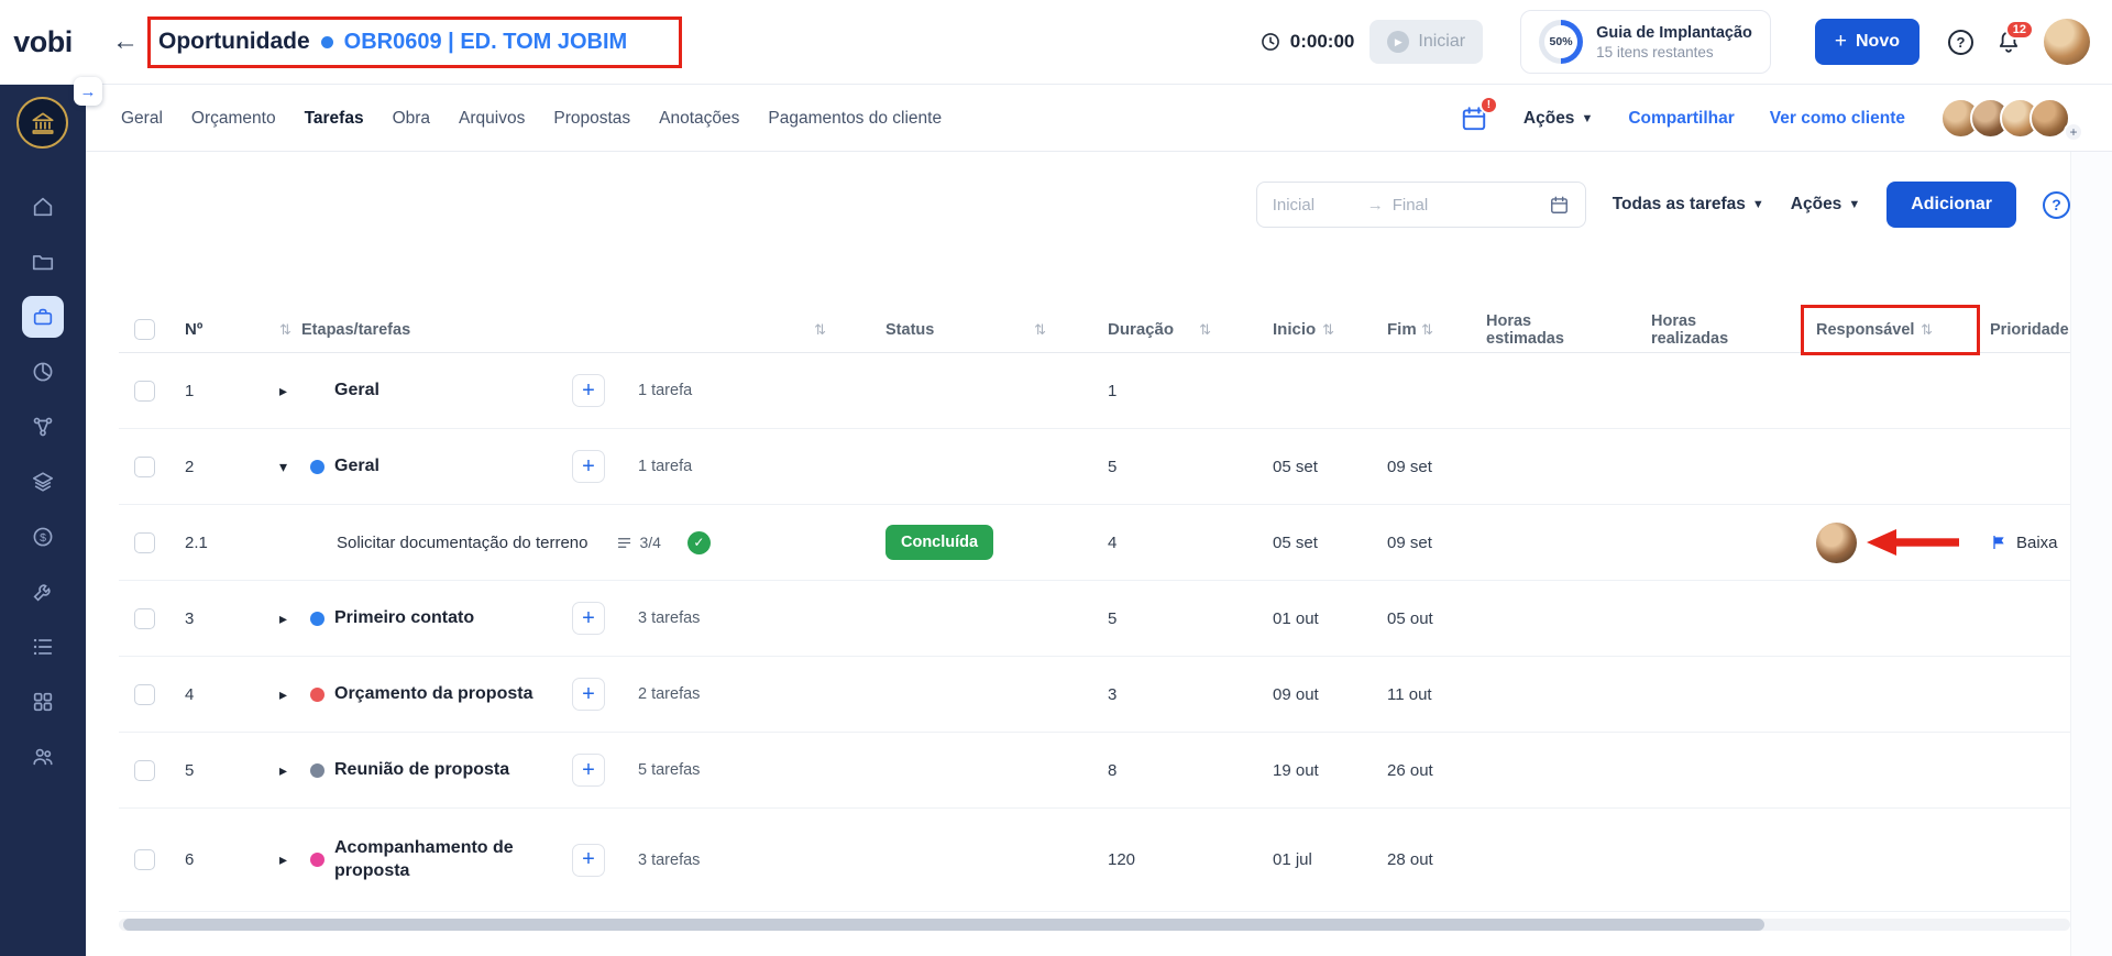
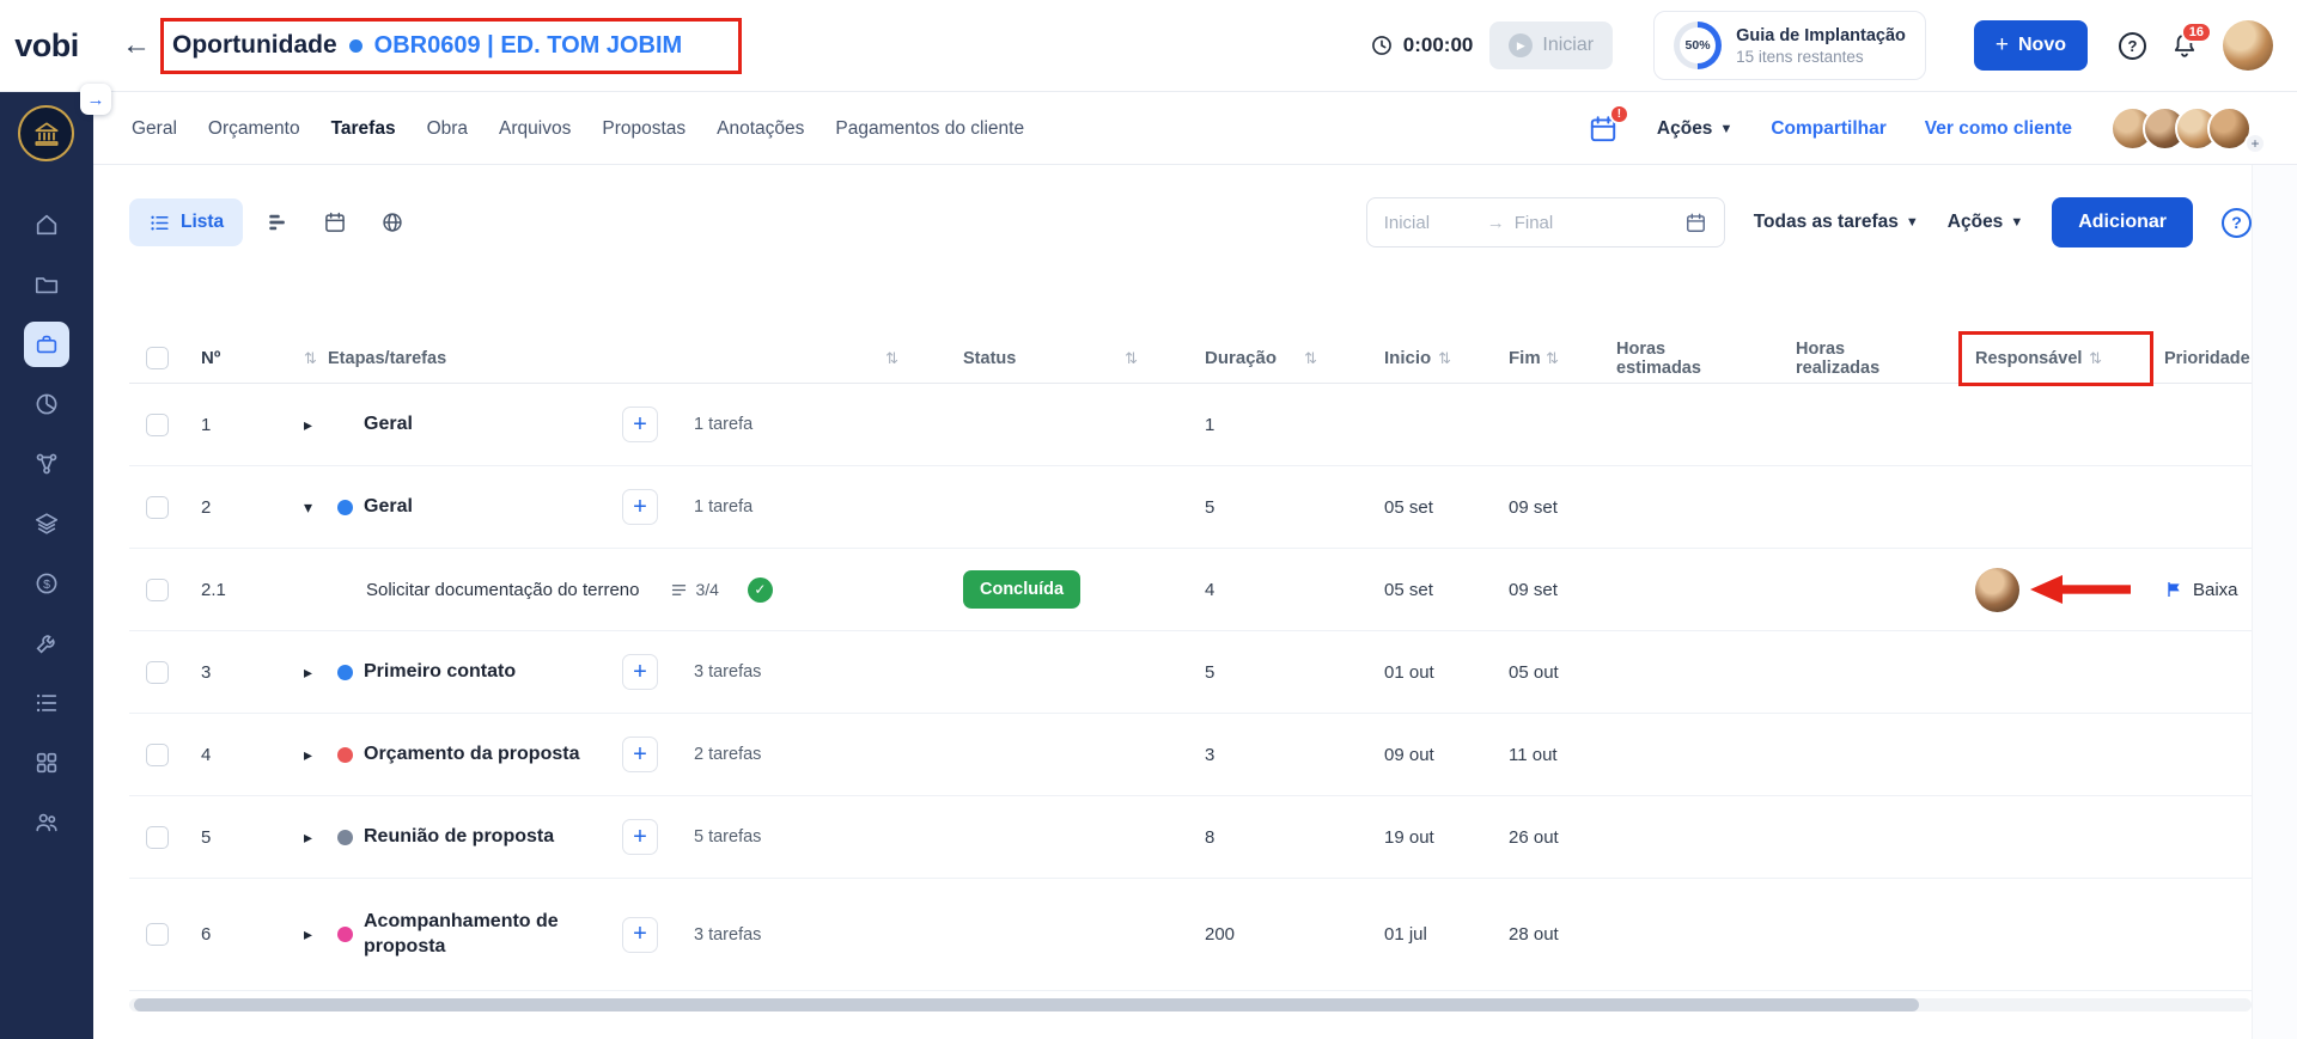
  vobi
  ←
  Oportunidade
  OBR0609 | ED. TOM JOBIM
  0:00:00
  ▶
  Iniciar
  50%
  Guia de Implantação
  15 itens restantes
  +
  Novo
  ?
- 12
+ 16
  $
  →
  Geral
  Orçamento
  Tarefas
  Obra
  Arquivos
  Propostas
  Anotações
  Pagamentos do cliente
  !
  Ações
  ▼
  Compartilhar
  Ver como cliente
  +
+ Lista
  Inicial
  →
  Final
  Todas as tarefas
  ▼
  Ações
  ▼
  Adicionar
  ?
  Nº
  ⇅
  Etapas/tarefas
  ⇅
  Status
  ⇅
  Duração
  ⇅
  Inicio
  ⇅
  Fim
  ⇅
  Horas estimadas
  Horas realizadas
  Responsável
  ⇅
  Prioridade
  1
  ▸
  Geral
  +
  1 tarefa
  1
  2
  ▾
  Geral
  +
  1 tarefa
  5
  05 set
  09 set
  2.1
  Solicitar documentação do terreno
  3/4
  ✓
  Concluída
  4
  05 set
  09 set
  Baixa
  3
  ▸
  Primeiro contato
  +
  3 tarefas
  5
  01 out
  05 out
  4
  ▸
  Orçamento da proposta
  +
  2 tarefas
  3
  09 out
  11 out
  5
  ▸
  Reunião de proposta
  +
  5 tarefas
  8
  19 out
  26 out
  6
  ▸
  Acompanhamento de proposta
  +
  3 tarefas
- 120
+ 200
  01 jul
  28 out
